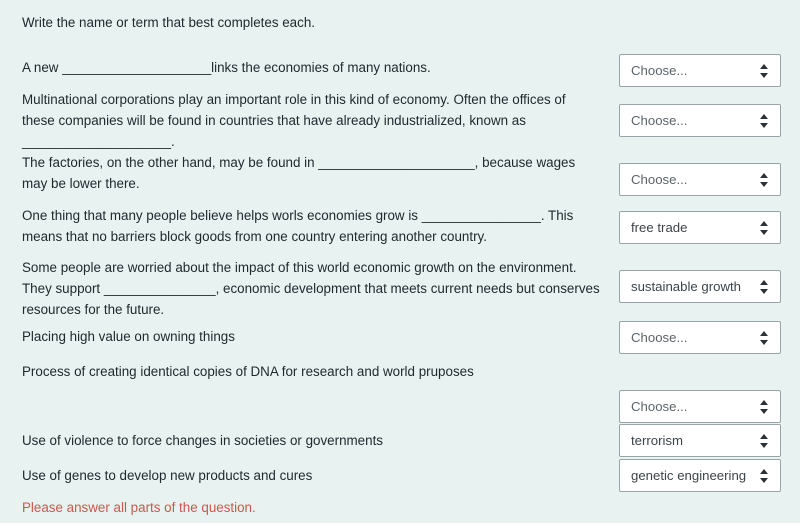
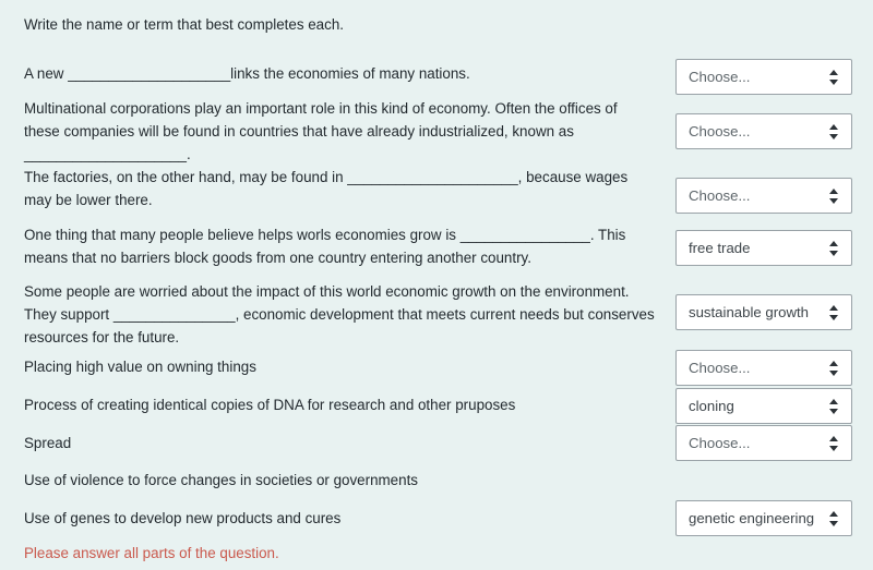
  Write the name or term that best completes each.
  A new ____________________links the economies of many nations.
  Multinational corporations play an important role in this kind of economy. Often the offices of these companies will be found in countries that have already industrialized, known as ____________________.
  The factories, on the other hand, may be found in _____________________, because wages may be lower there.
  One thing that many people believe helps worls economies grow is ________________. This means that no barriers block goods from one country entering another country.
  Some people are worried about the impact of this world economic growth on the environment. They support _______________, economic development that meets current needs but conserves resources for the future.
  Placing high value on owning things
- Process of creating identical copies of DNA for research and world pruposes
+ Process of creating identical copies of DNA for research and other pruposes
+ Spread
  Use of violence to force changes in societies or governments
  Use of genes to develop new products and cures
  Choose...
  Choose...
  Choose...
  free trade
  sustainable growth
  Choose...
+ cloning
  Choose...
- terrorism
  genetic engineering
  Please answer all parts of the question.
